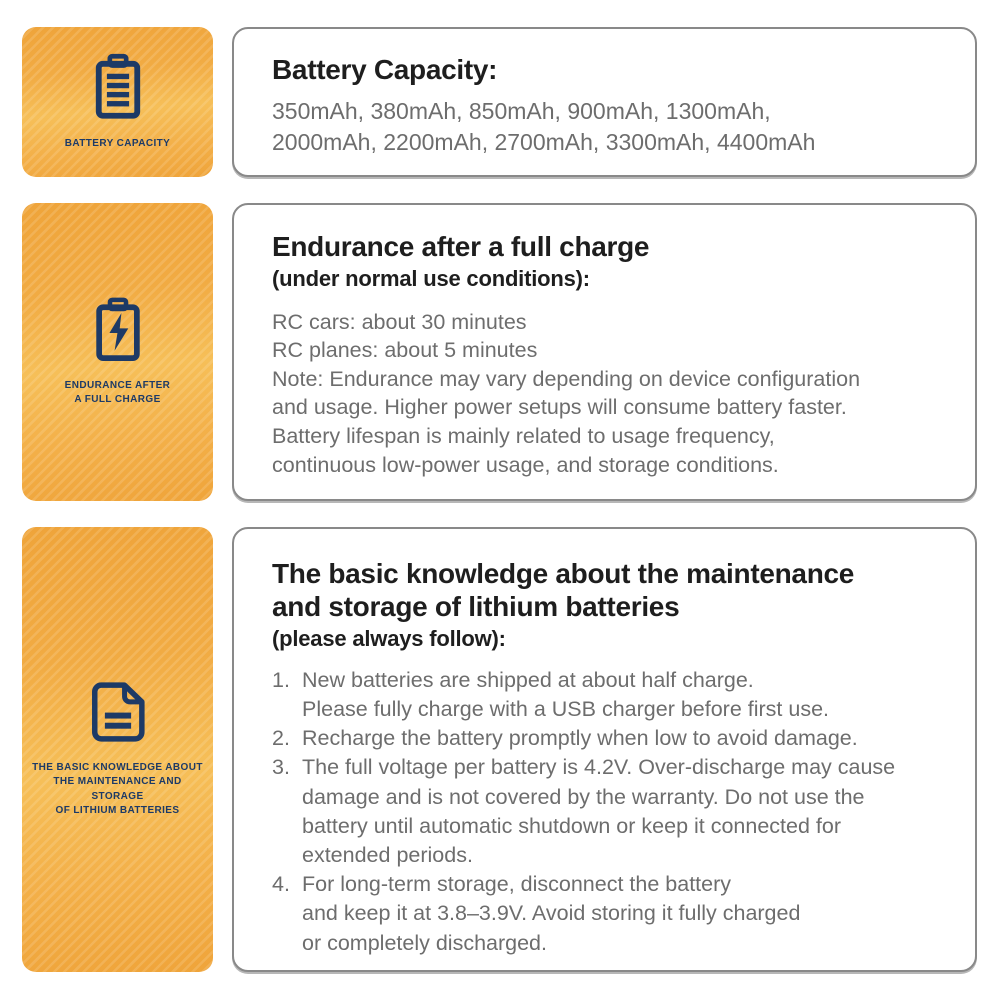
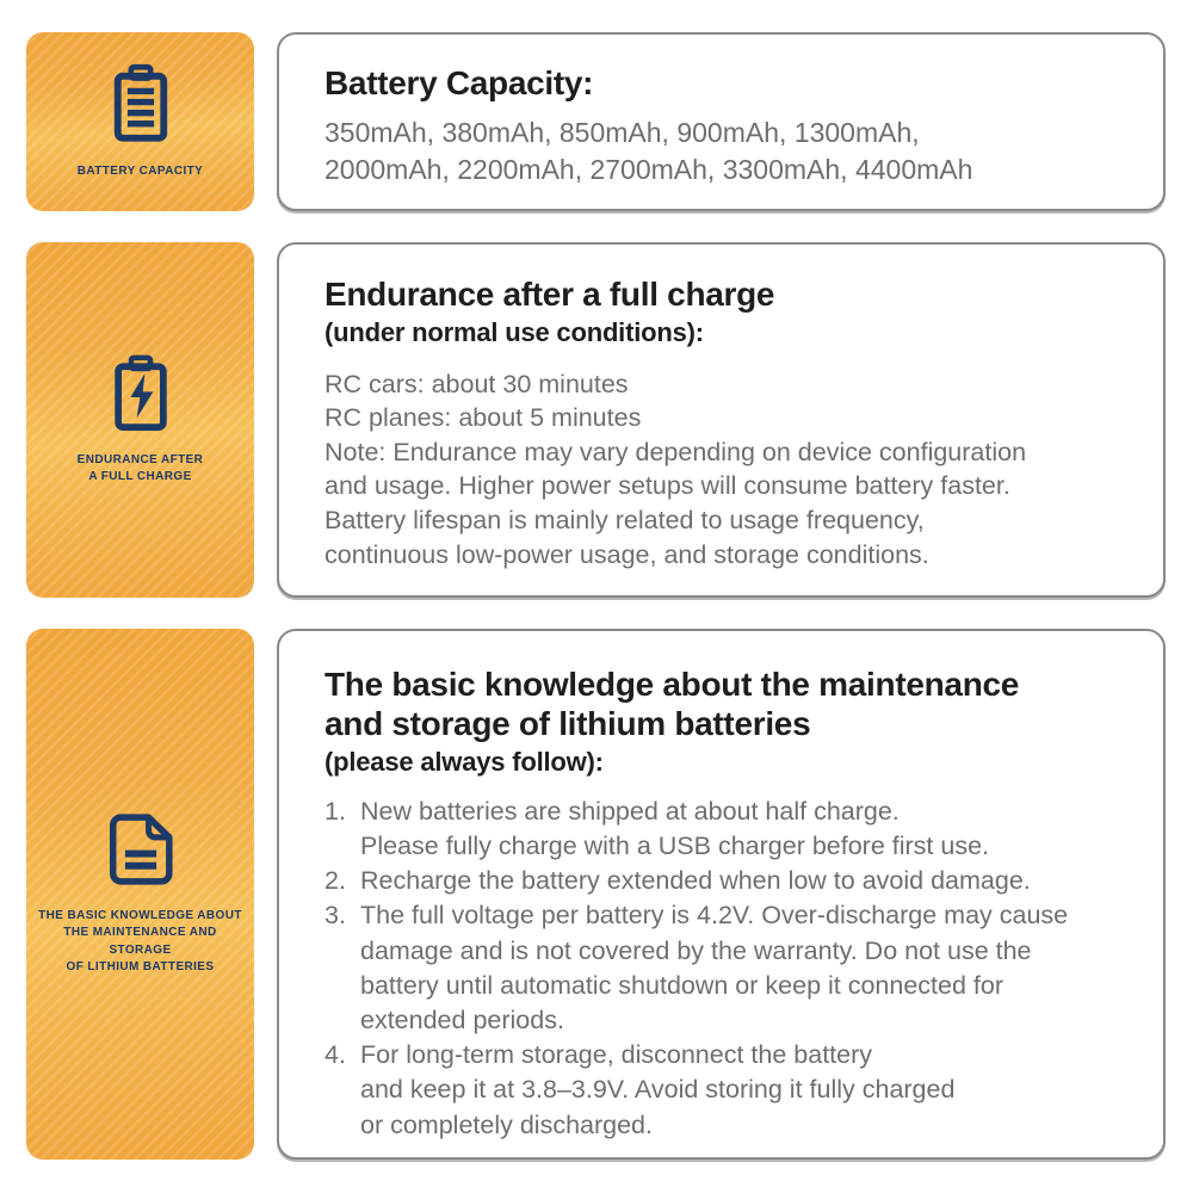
  BATTERY CAPACITY
  Battery Capacity:
  350mAh, 380mAh, 850mAh, 900mAh, 1300mAh,
  2000mAh, 2200mAh, 2700mAh, 3300mAh, 4400mAh
  ENDURANCE AFTER
  A FULL CHARGE
  Endurance after a full charge
  (under normal use conditions):
  RC cars: about 30 minutes
  RC planes: about 5 minutes
  Note: Endurance may vary depending on device configuration
  and usage. Higher power setups will consume battery faster.
  Battery lifespan is mainly related to usage frequency,
  continuous low-power usage, and storage conditions.
  THE BASIC KNOWLEDGE ABOUT
  THE MAINTENANCE AND STORAGE
  OF LITHIUM BATTERIES
  The basic knowledge about the maintenance
  and storage of lithium batteries
  (please always follow):
  1.
  New batteries are shipped at about half charge.
  Please fully charge with a USB charger before first use.
  2.
- Recharge the battery promptly when low to avoid damage.
+ Recharge the battery extended when low to avoid damage.
  3.
  The full voltage per battery is 4.2V. Over-discharge may cause
  damage and is not covered by the warranty. Do not use the
  battery until automatic shutdown or keep it connected for
  extended periods.
  4.
  For long-term storage, disconnect the battery
  and keep it at 3.8–3.9V. Avoid storing it fully charged
  or completely discharged.
